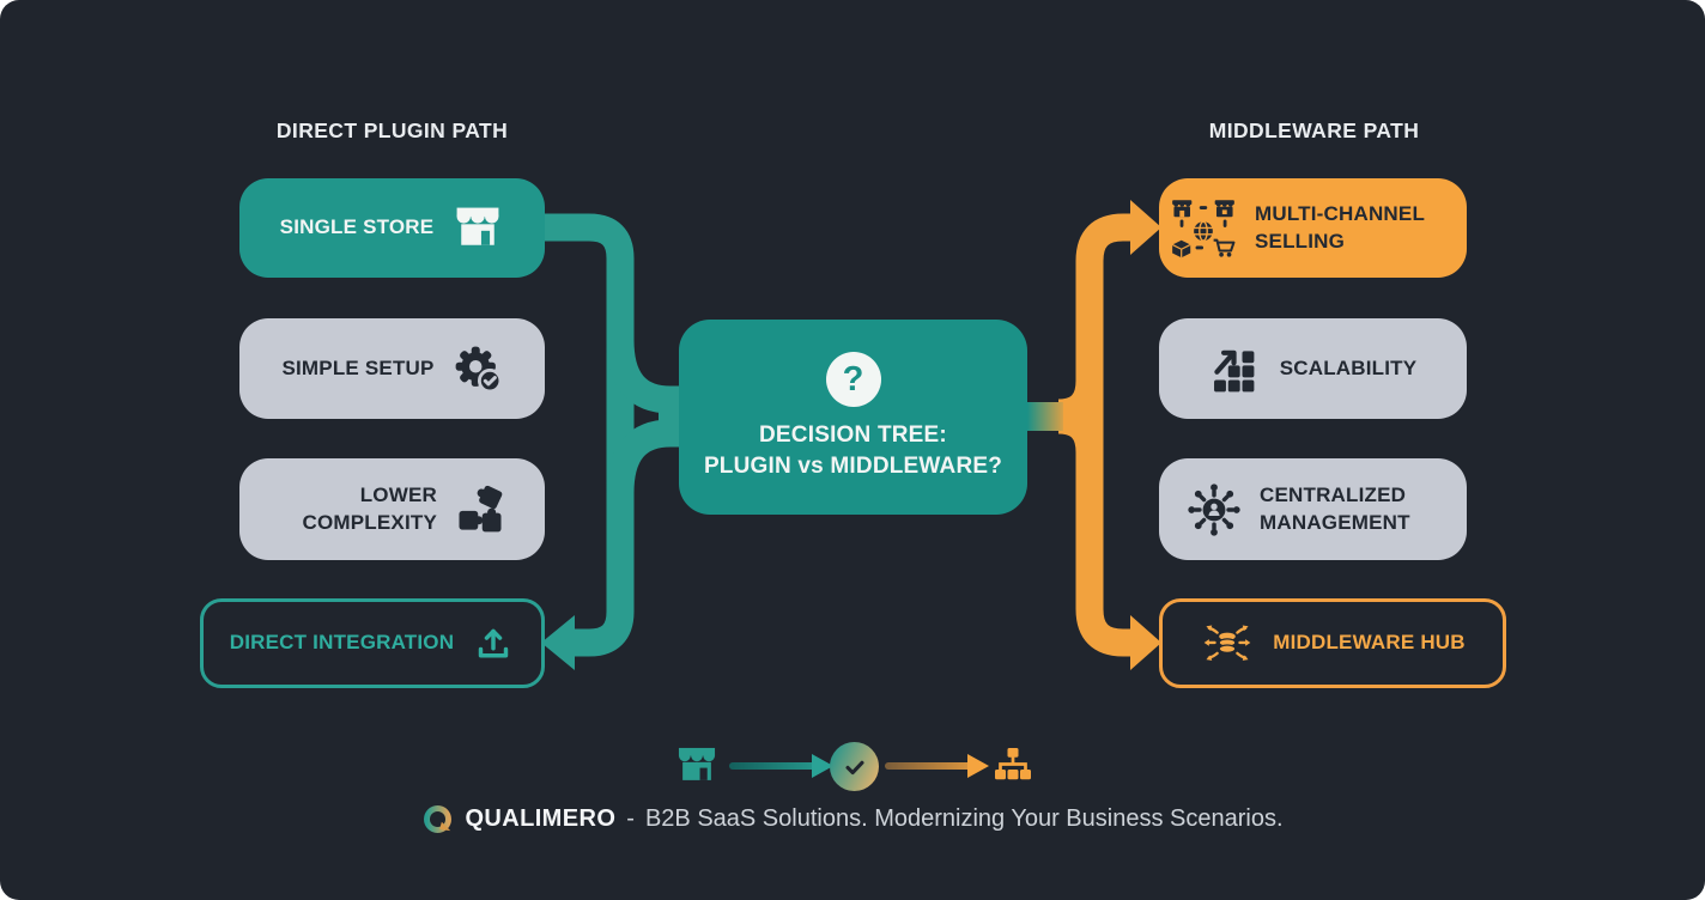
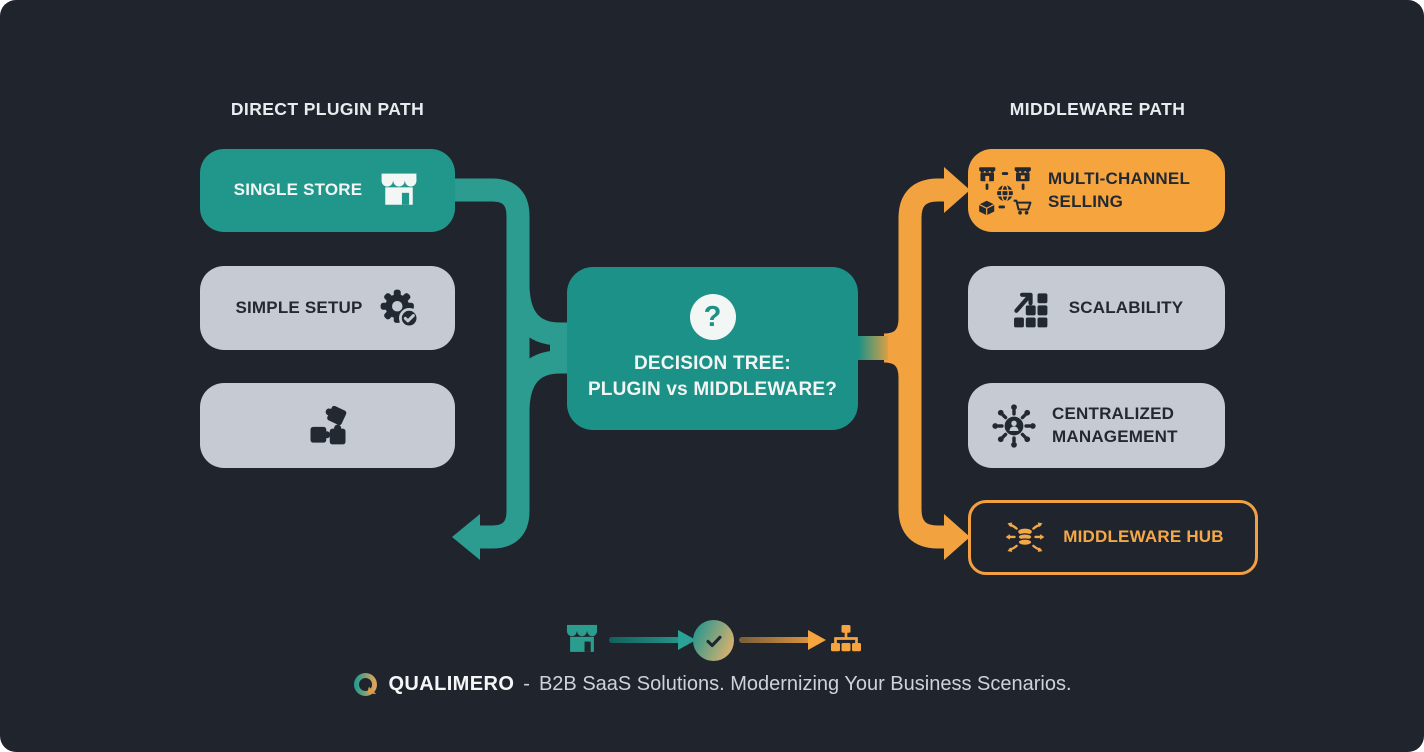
  DIRECT PLUGIN PATH
  MIDDLEWARE PATH
  SINGLE STORE
  SIMPLE SETUP
- LOWER COMPLEXITY
- DIRECT INTEGRATION
  ?
  DECISION TREE:
  PLUGIN vs MIDDLEWARE?
  MULTI-CHANNEL SELLING
  SCALABILITY
  CENTRALIZED MANAGEMENT
  MIDDLEWARE HUB
  QUALIMERO
  -
  B2B SaaS Solutions. Modernizing Your Business Scenarios.
